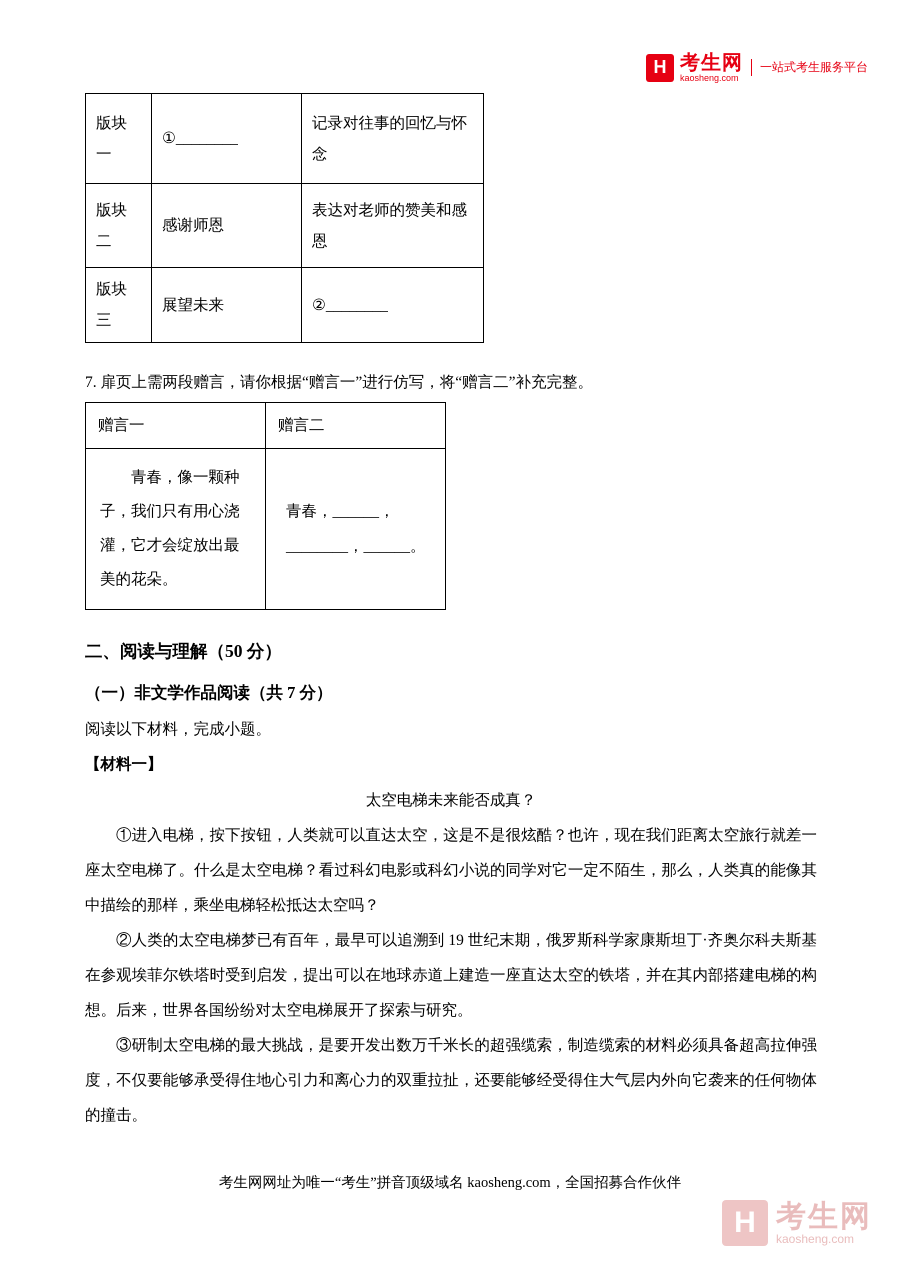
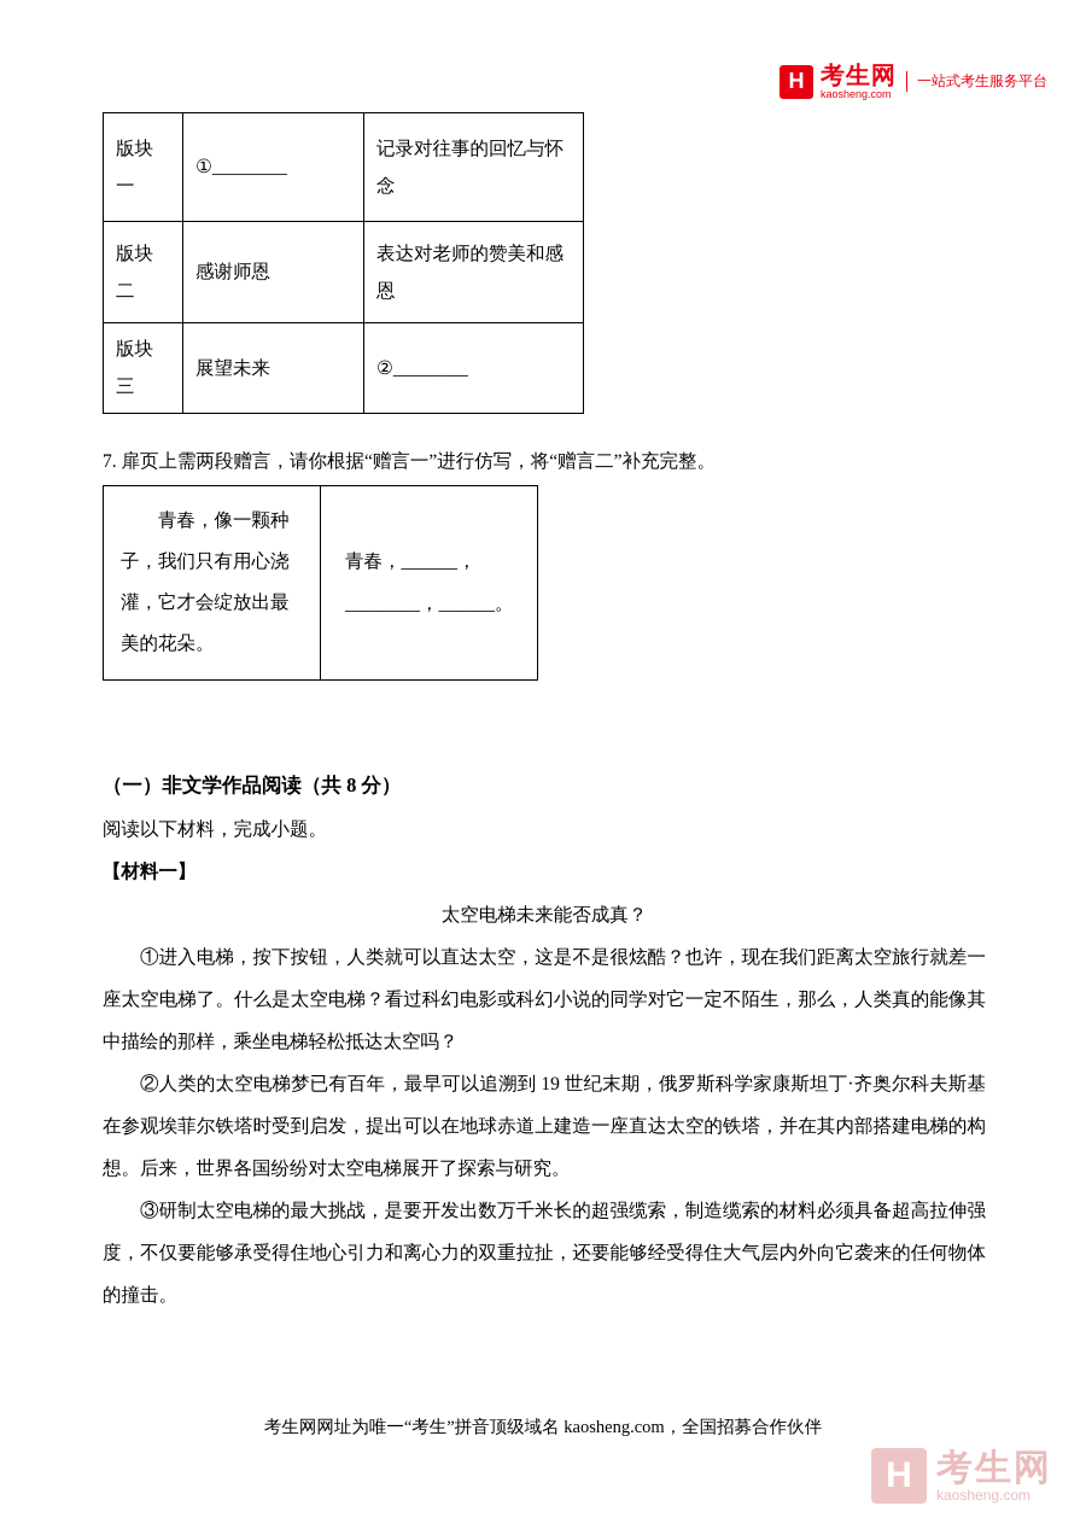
  H
  考生网
  kaosheng.com
  一站式考生服务平台
  版块一	①________	记录对往事的回忆与怀念
  版块二	感谢师恩	表达对老师的赞美和感恩
  版块三	展望未来	②________
  7. 扉页上需两段赠言，请你根据“赠言一”进行仿写，将“赠言二”补充完整。
- 赠言一	赠言二
  青春，像一颗种子，我们只有用心浇灌，它才会绽放出最美的花朵。	青春，______， ________，______。
- 二、阅读与理解（50 分）
- （一）非文学作品阅读（共 7 分）
+ （一）非文学作品阅读（共 8 分）
  阅读以下材料，完成小题。
  【材料一】
  太空电梯未来能否成真？
  ①进入电梯，按下按钮，人类就可以直达太空，这是不是很炫酷？也许，现在我们距离太空旅行就差一座太空电梯了。什么是太空电梯？看过科幻电影或科幻小说的同学对它一定不陌生，那么，人类真的能像其中描绘的那样，乘坐电梯轻松抵达太空吗？
  ②人类的太空电梯梦已有百年，最早可以追溯到 19 世纪末期，俄罗斯科学家康斯坦丁·齐奥尔科夫斯基在参观埃菲尔铁塔时受到启发，提出可以在地球赤道上建造一座直达太空的铁塔，并在其内部搭建电梯的构想。后来，世界各国纷纷对太空电梯展开了探索与研究。
  ③研制太空电梯的最大挑战，是要开发出数万千米长的超强缆索，制造缆索的材料必须具备超高拉伸强度，不仅要能够承受得住地心引力和离心力的双重拉扯，还要能够经受得住大气层内外向它袭来的任何物体的撞击。
  考生网网址为唯一“考生”拼音顶级域名 kaosheng.com，全国招募合作伙伴
  H
  考生网
  kaosheng.com
